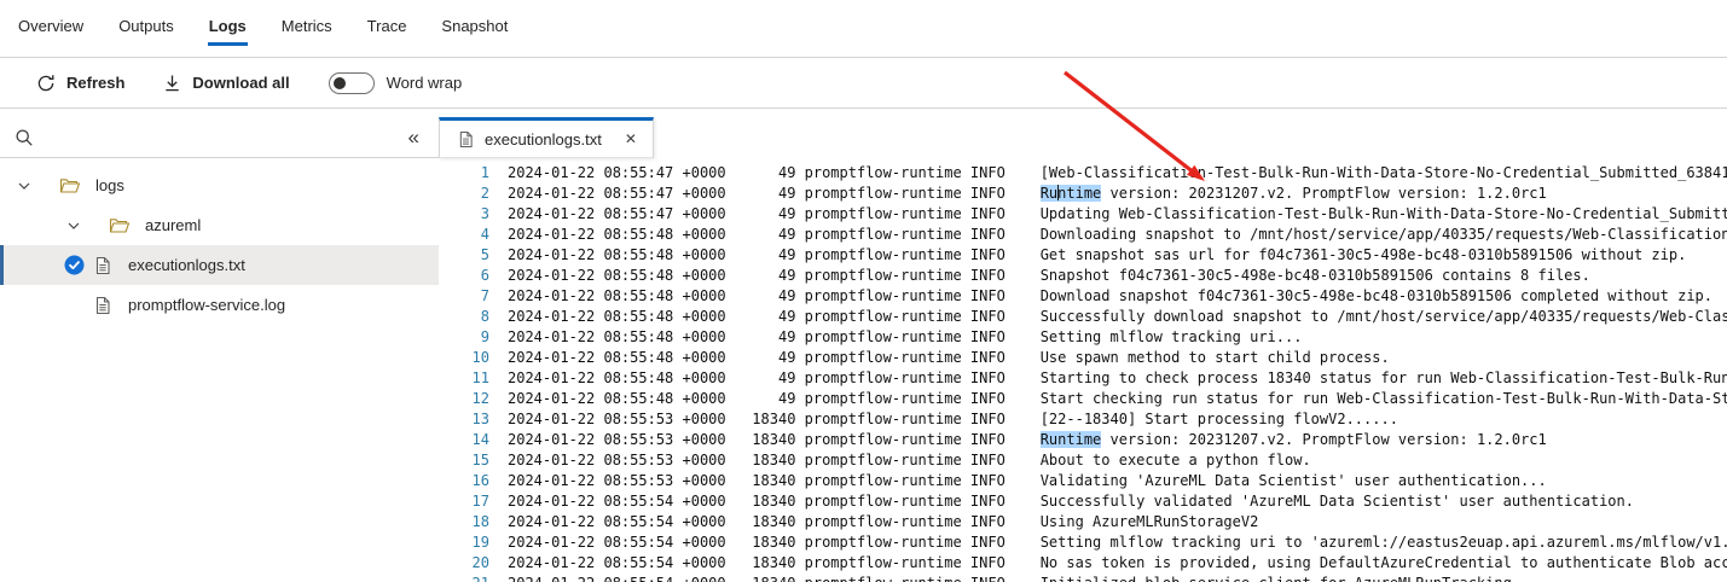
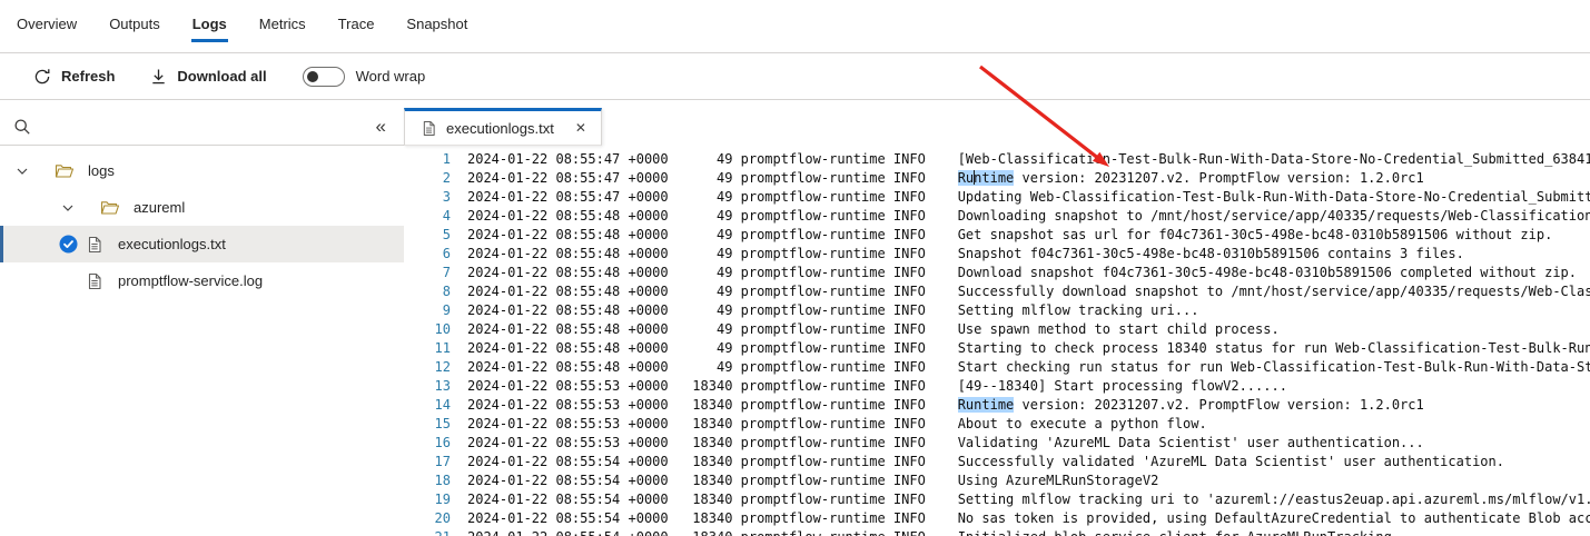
  Overview Outputs Logs Metrics Trace Snapshot
  Refresh
  Download all
  Word wrap
  «
  logs
  azureml
  executionlogs.txt
  promptflow-service.log
  executionlogs.txt
  ✕
  1 2024-01-22 08:55:47 +0000 49 promptflow-runtime INFO [Web-Classificatin-Test-Bulk-Run-With-Data-Store-No-Credential_Submitted_63841
  2 2024-01-22 08:55:47 +0000 49 promptflow-runtime INFO Runtime version: 20231207.v2. PromptFlow version: 1.2.0rc1
  3 2024-01-22 08:55:47 +0000 49 promptflow-runtime INFO Updating Web-Classification-Test-Bulk-Run-With-Data-Store-No-Credential_Submitt
  4 2024-01-22 08:55:48 +0000 49 promptflow-runtime INFO Downloading snapshot to /mnt/host/service/app/40335/requests/Web-Classification
  5 2024-01-22 08:55:48 +0000 49 promptflow-runtime INFO Get snapshot sas url for f04c7361-30c5-498e-bc48-0310b5891506 without zip.
- 6 2024-01-22 08:55:48 +0000 49 promptflow-runtime INFO Snapshot f04c7361-30c5-498e-bc48-0310b5891506 contains 8 files.
+ 6 2024-01-22 08:55:48 +0000 49 promptflow-runtime INFO Snapshot f04c7361-30c5-498e-bc48-0310b5891506 contains 3 files.
  7 2024-01-22 08:55:48 +0000 49 promptflow-runtime INFO Download snapshot f04c7361-30c5-498e-bc48-0310b5891506 completed without zip.
  8 2024-01-22 08:55:48 +0000 49 promptflow-runtime INFO Successfully download snapshot to /mnt/host/service/app/40335/requests/Web-Clas
  9 2024-01-22 08:55:48 +0000 49 promptflow-runtime INFO Setting mlflow tracking uri...
  10 2024-01-22 08:55:48 +0000 49 promptflow-runtime INFO Use spawn method to start child process.
  11 2024-01-22 08:55:48 +0000 49 promptflow-runtime INFO Starting to check process 18340 status for run Web-Classification-Test-Bulk-Run
  12 2024-01-22 08:55:48 +0000 49 promptflow-runtime INFO Start checking run status for run Web-Classification-Test-Bulk-Run-With-Data-St
- 13 2024-01-22 08:55:53 +0000 18340 promptflow-runtime INFO [22--18340] Start processing flowV2......
+ 13 2024-01-22 08:55:53 +0000 18340 promptflow-runtime INFO [49--18340] Start processing flowV2......
  14 2024-01-22 08:55:53 +0000 18340 promptflow-runtime INFO Runtime version: 20231207.v2. PromptFlow version: 1.2.0rc1
  15 2024-01-22 08:55:53 +0000 18340 promptflow-runtime INFO About to execute a python flow.
  16 2024-01-22 08:55:53 +0000 18340 promptflow-runtime INFO Validating 'AzureML Data Scientist' user authentication...
  17 2024-01-22 08:55:54 +0000 18340 promptflow-runtime INFO Successfully validated 'AzureML Data Scientist' user authentication.
  18 2024-01-22 08:55:54 +0000 18340 promptflow-runtime INFO Using AzureMLRunStorageV2
  19 2024-01-22 08:55:54 +0000 18340 promptflow-runtime INFO Setting mlflow tracking uri to 'azureml://eastus2euap.api.azureml.ms/mlflow/v1.
  20 2024-01-22 08:55:54 +0000 18340 promptflow-runtime INFO No sas token is provided, using DefaultAzureCredential to authenticate Blob acc
